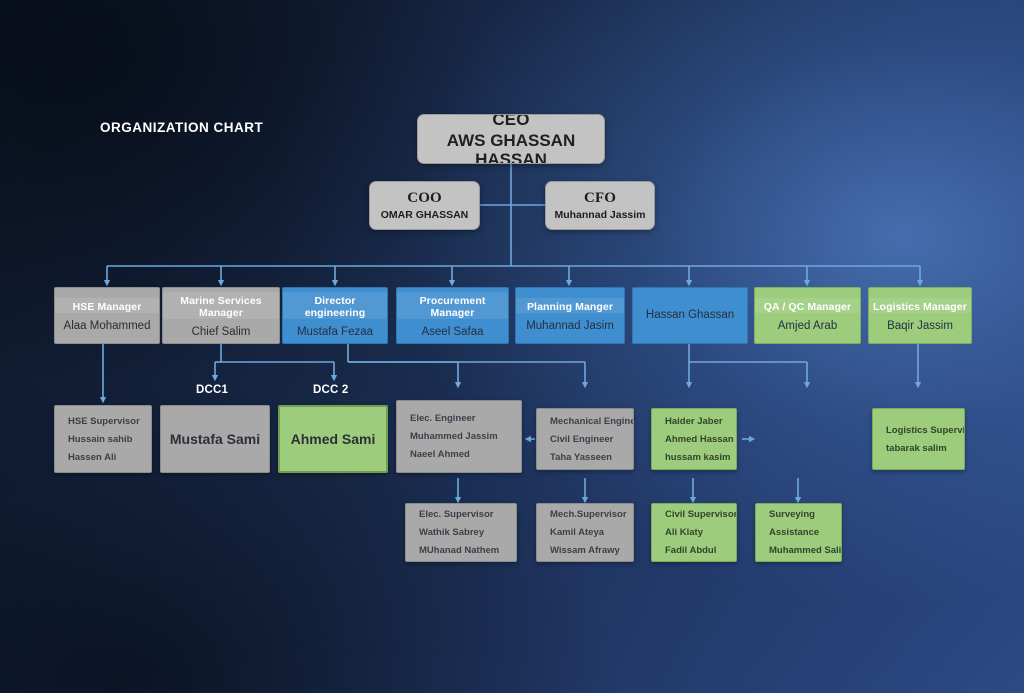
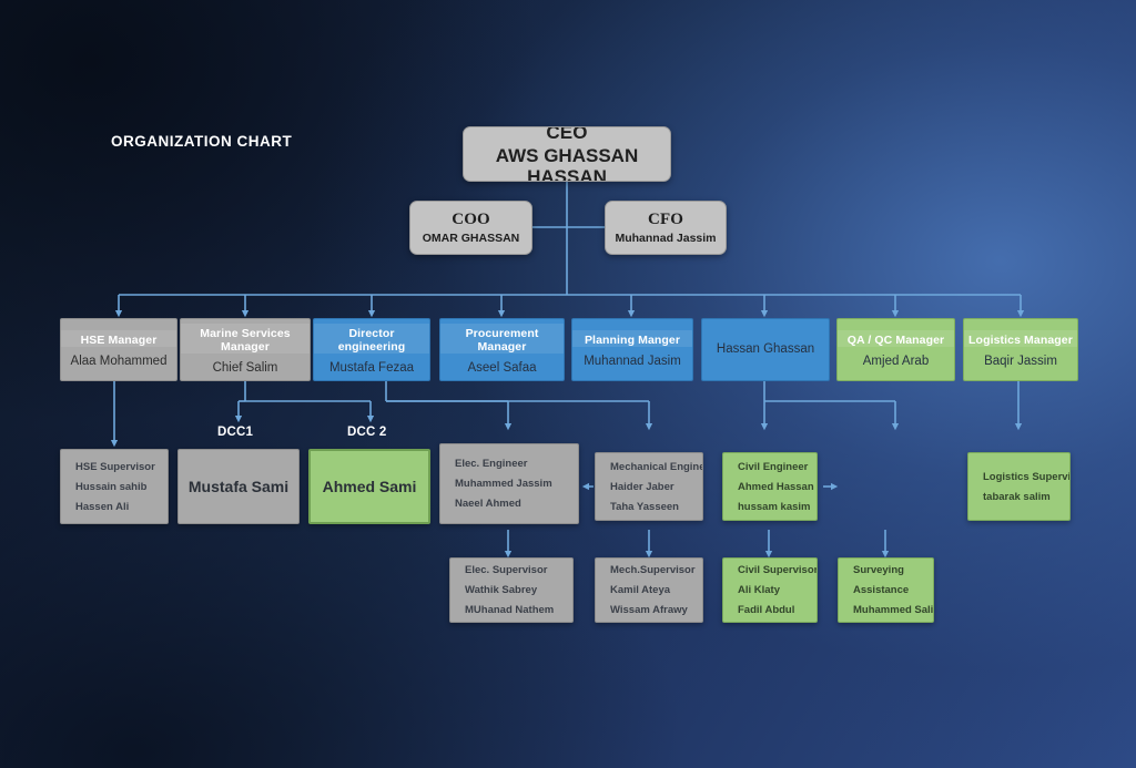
  ORGANIZATION CHART
  CEO
  AWS GHASSAN HASSAN
  COO
  OMAR GHASSAN
  CFO
  Muhannad Jassim
  HSE Manager
  Alaa Mohammed
  Marine Services Manager
  Chief Salim
  Director engineering
  Mustafa Fezaa
  Procurement Manager
  Aseel Safaa
  Planning Manger
  Muhannad Jasim
  Hassan Ghassan
  QA / QC Manager
  Amjed Arab
  Logistics Manager
  Baqir Jassim
  DCC1
  DCC 2
  HSE Supervisor
  Hussain sahib
  Hassen Ali
  Mustafa Sami
  Ahmed Sami
  Elec. Engineer
  Muhammed Jassim
  Naeel Ahmed
  Mechanical Engine
- Civil Engineer
+ Haider Jaber
  Taha Yasseen
- Haider Jaber
+ Civil Engineer
  Ahmed Hassan
  hussam kasim
  Logistics Supervi
  tabarak salim
  Elec. Supervisor
  Wathik Sabrey
  MUhanad Nathem
  Mech.Supervisor
  Kamil Ateya
  Wissam Afrawy
  Civil Supervisor
  Ali Klaty
  Fadil Abdul
  Surveying
  Assistance
  Muhammed Sali
